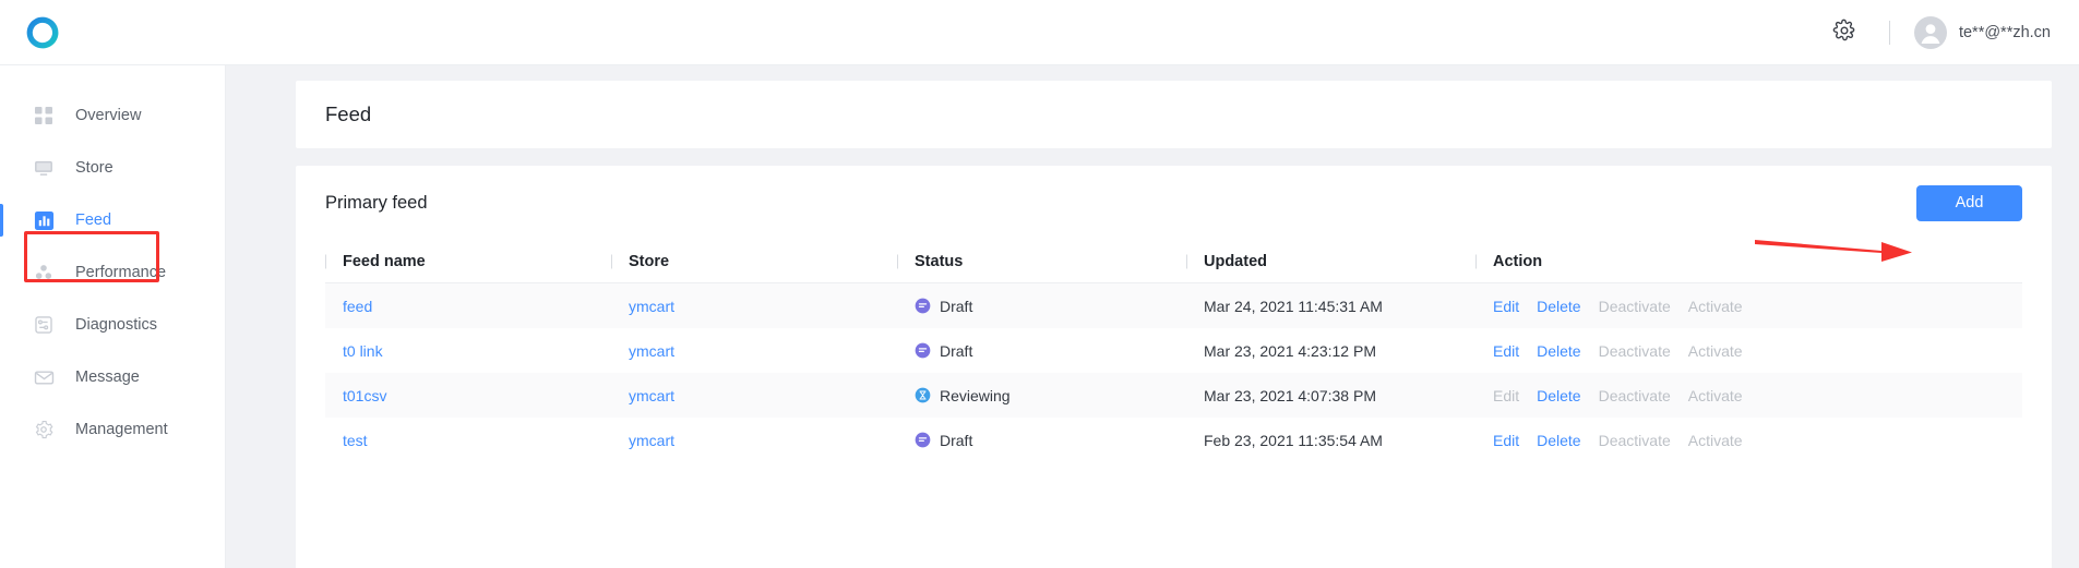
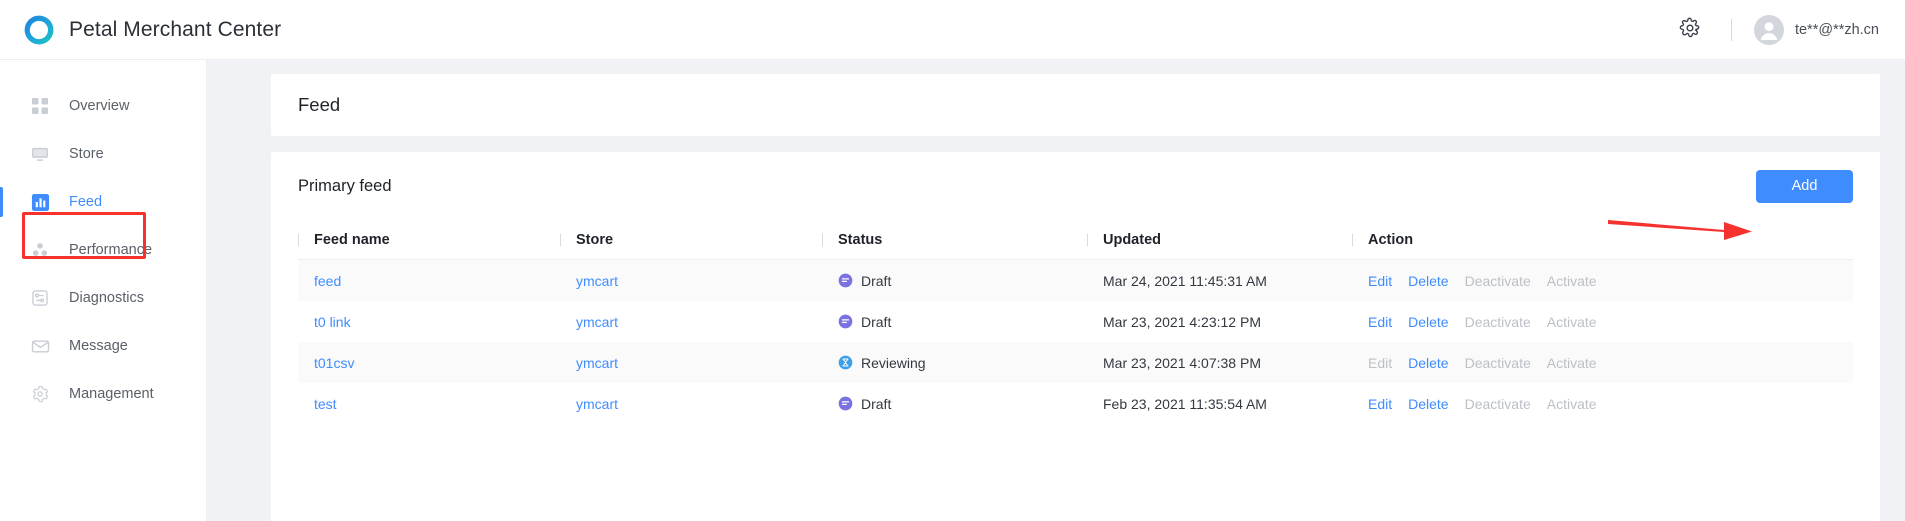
+ Petal Merchant Center
  te**@**zh.cn
  Overview
  Store
  Feed
  Performance
  Diagnostics
  Message
  Management
  Feed
  Primary feed
  Add
  Feed name
  Store
  Status
  Updated
  Action
  feed
  ymcart
  Draft
  Mar 24, 2021 11:45:31 AM
  Edit
  Delete
  Deactivate
  Activate
  t0 link
  ymcart
  Draft
  Mar 23, 2021 4:23:12 PM
  Edit
  Delete
  Deactivate
  Activate
  t01csv
  ymcart
  Reviewing
  Mar 23, 2021 4:07:38 PM
  Edit
  Delete
  Deactivate
  Activate
  test
  ymcart
  Draft
  Feb 23, 2021 11:35:54 AM
  Edit
  Delete
  Deactivate
  Activate
